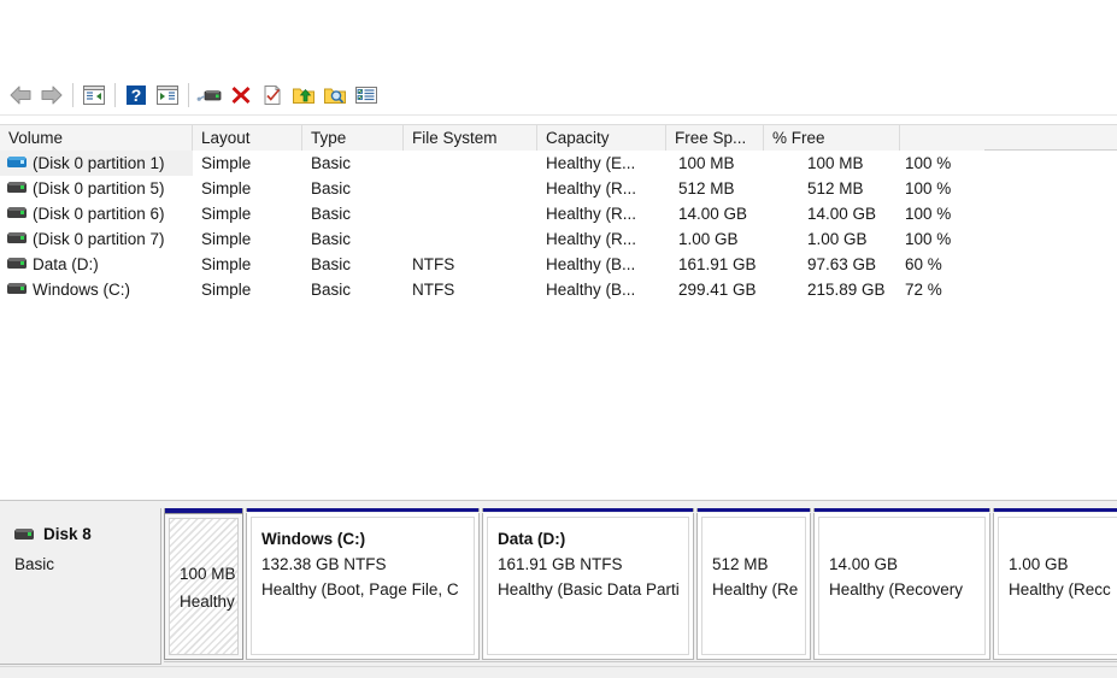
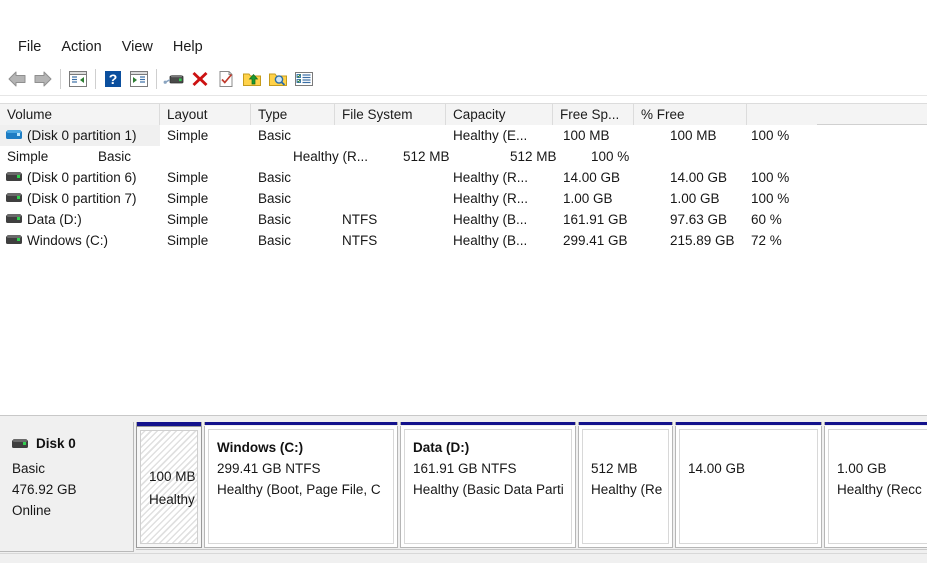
+ File
+ Action
+ View
+ Help
  ?
  Volume
  Layout
  Type
  File System
  Capacity
  Free Sp...
  % Free
  (Disk 0 partition 1)
  Simple
  Basic
  Healthy (E...
  100 MB
  100 MB
  100 %
- (Disk 0 partition 5)
  Simple
  Basic
  Healthy (R...
  512 MB
  512 MB
  100 %
  (Disk 0 partition 6)
  Simple
  Basic
  Healthy (R...
  14.00 GB
  14.00 GB
  100 %
  (Disk 0 partition 7)
  Simple
  Basic
  Healthy (R...
  1.00 GB
  1.00 GB
  100 %
  Data (D:)
  Simple
  Basic
  NTFS
  Healthy (B...
  161.91 GB
  97.63 GB
  60 %
  Windows (C:)
  Simple
  Basic
  NTFS
  Healthy (B...
  299.41 GB
  215.89 GB
  72 %
- Disk 8
+ Disk 0
  Basic
+ 476.92 GB
+ Online
  100 MB
  Healthy
  Windows (C:)
- 132.38 GB NTFS
+ 299.41 GB NTFS
  Healthy (Boot, Page File, C
  Data (D:)
  161.91 GB NTFS
  Healthy (Basic Data Parti
  512 MB
  Healthy (Re
  14.00 GB
- Healthy (Recovery
  1.00 GB
  Healthy (Recc
